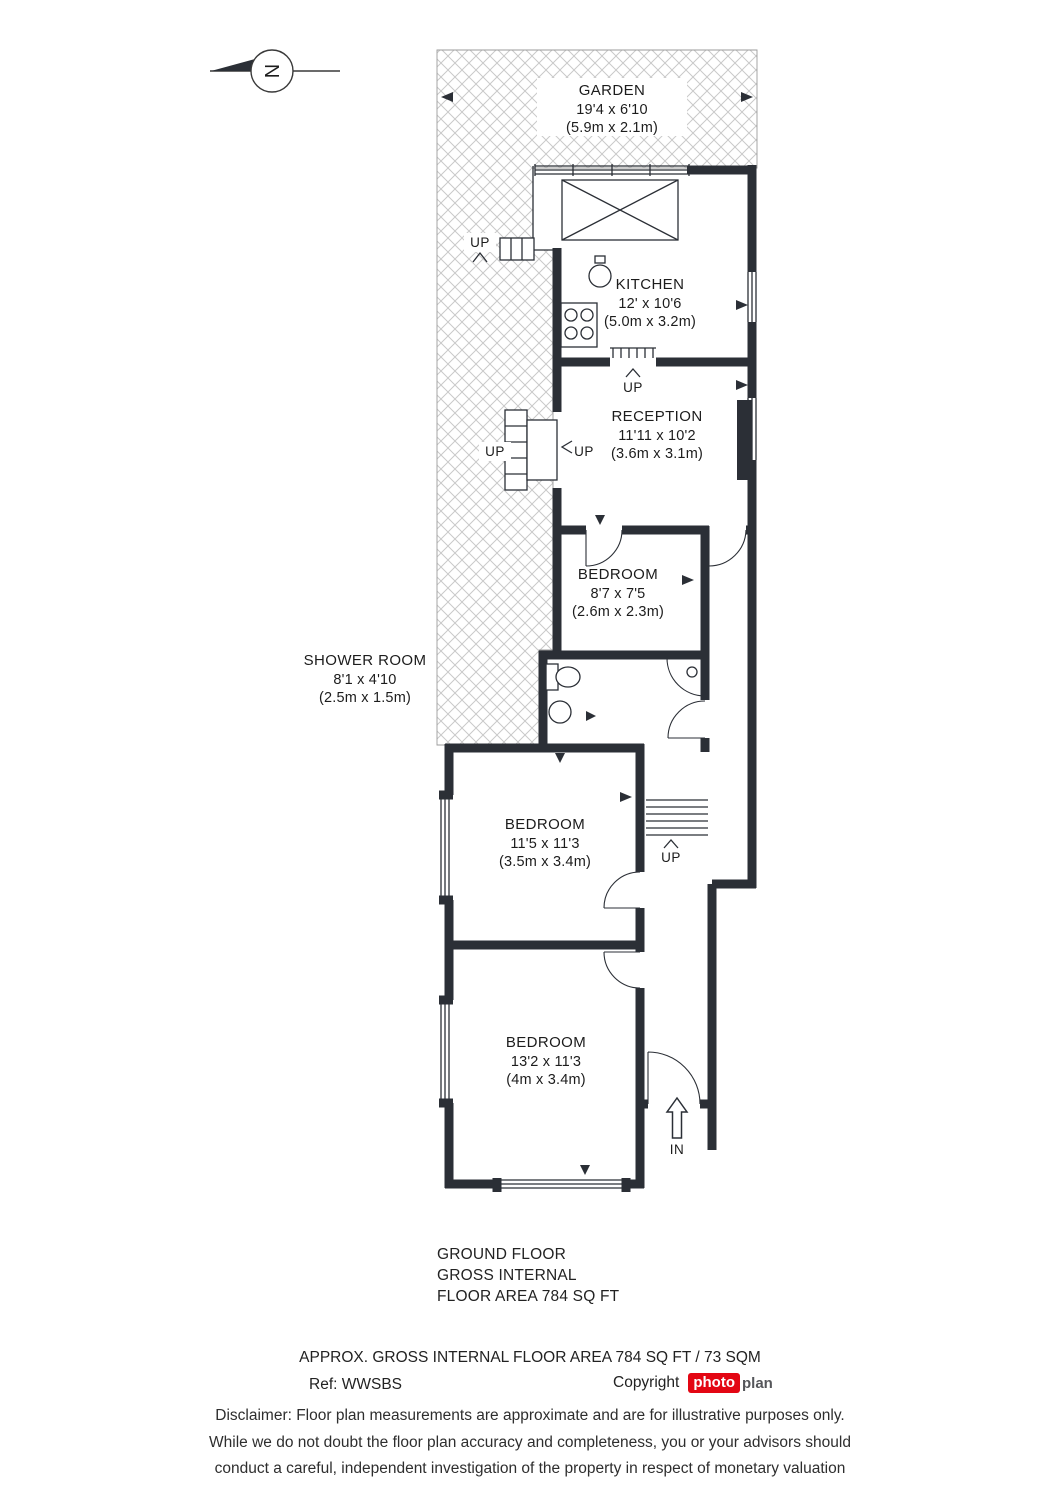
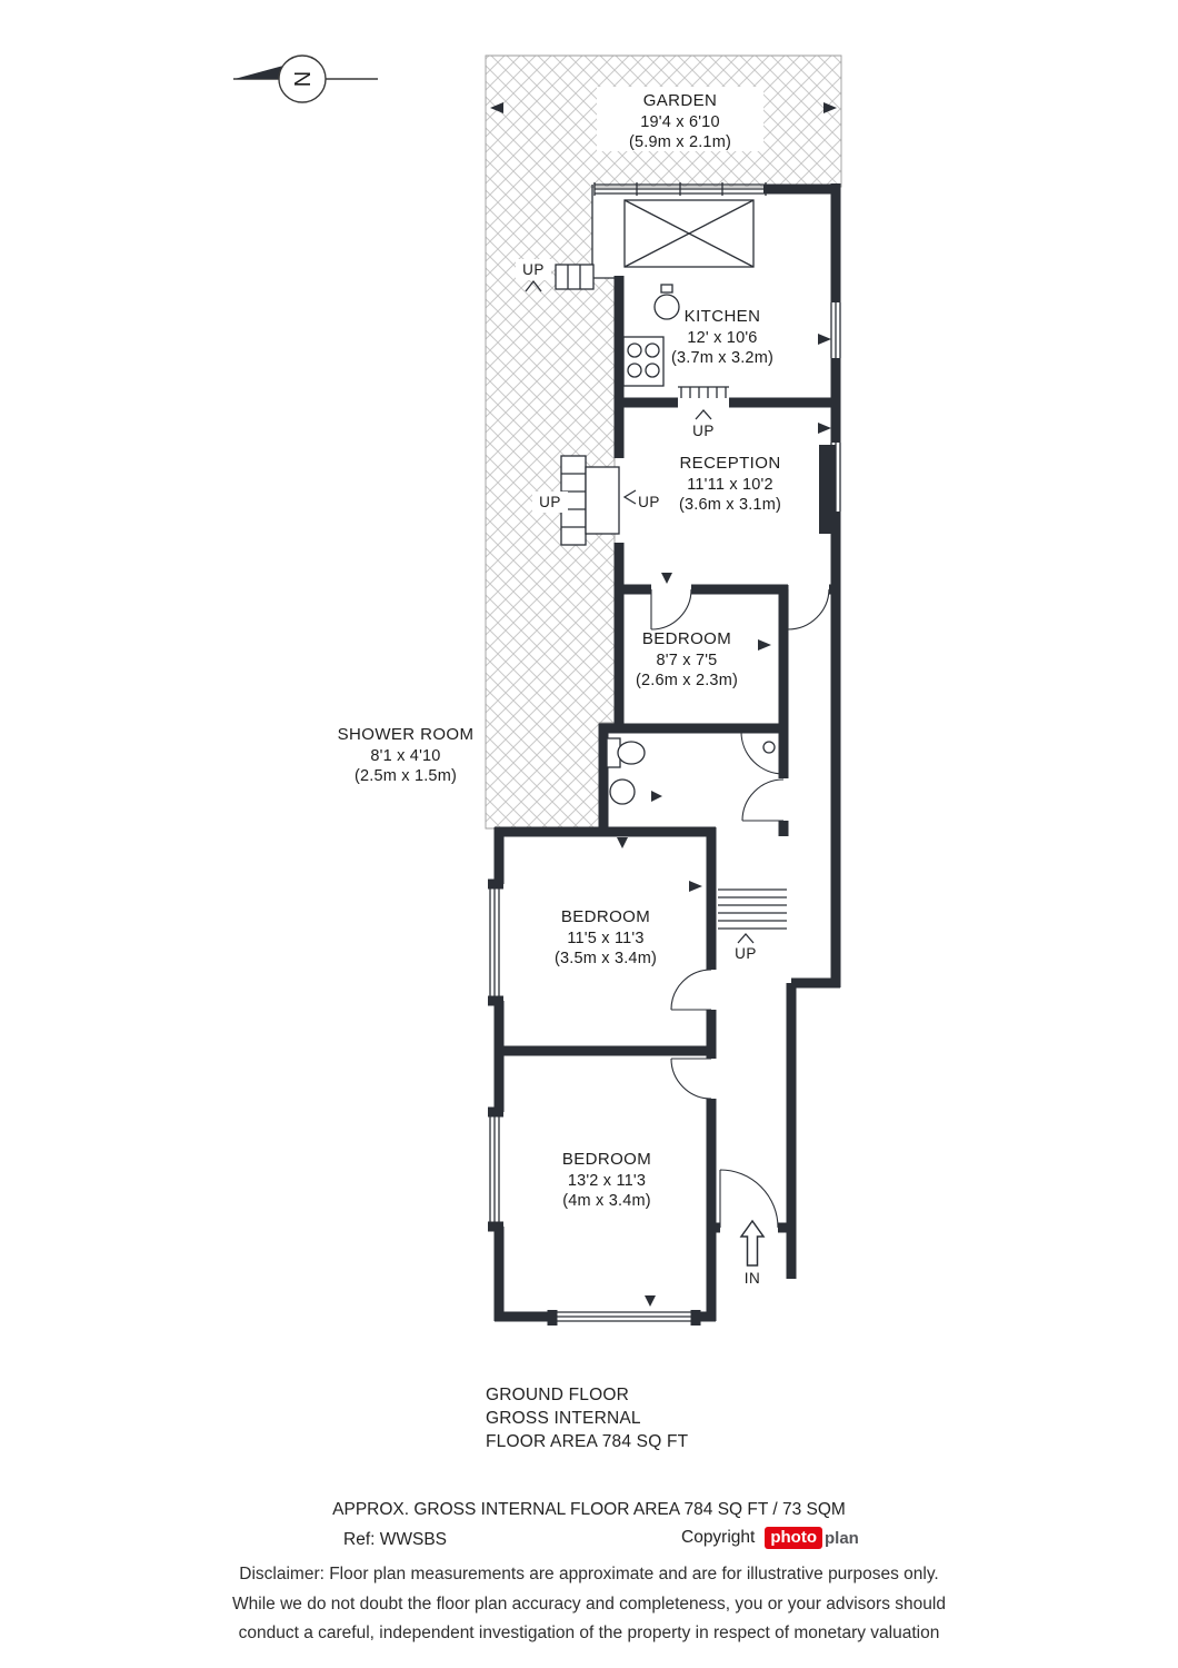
  GARDEN
  19'4 x 6'10
  (5.9m x 2.1m)
  KITCHEN
  12' x 10'6
- (5.0m x 3.2m)
+ (3.7m x 3.2m)
  RECEPTION
  11'11 x 10'2
  (3.6m x 3.1m)
  BEDROOM
  8'7 x 7'5
  (2.6m x 2.3m)
  SHOWER ROOM
  8'1 x 4'10
  (2.5m x 1.5m)
  BEDROOM
  11'5 x 11'3
  (3.5m x 3.4m)
  BEDROOM
  13'2 x 11'3
  (4m x 3.4m)
  UP
  UP
  UP
  UP
  UP
  IN
  GROUND FLOOR
  GROSS INTERNAL
  FLOOR AREA 784 SQ FT
  APPROX. GROSS INTERNAL FLOOR AREA 784 SQ FT / 73 SQM
  Ref: WWSBS
  Copyright
  photo
  plan
  Disclaimer: Floor plan measurements are approximate and are for illustrative purposes only.
  While we do not doubt the floor plan accuracy and completeness, you or your advisors should
  conduct a careful, independent investigation of the property in respect of monetary valuation
